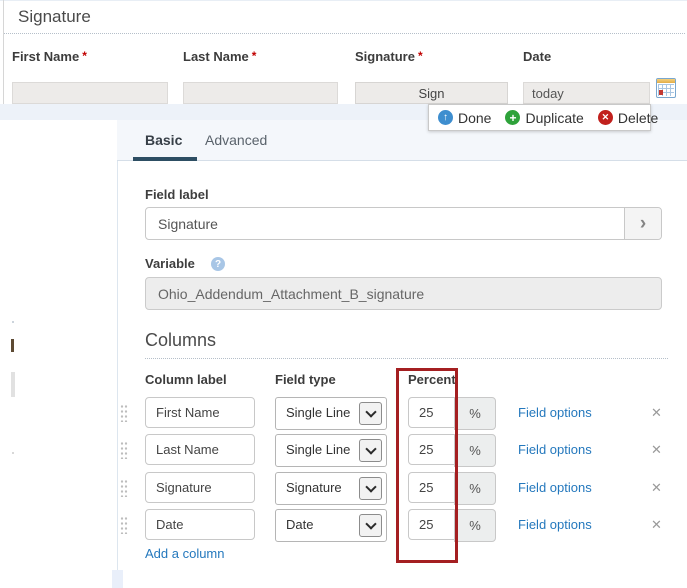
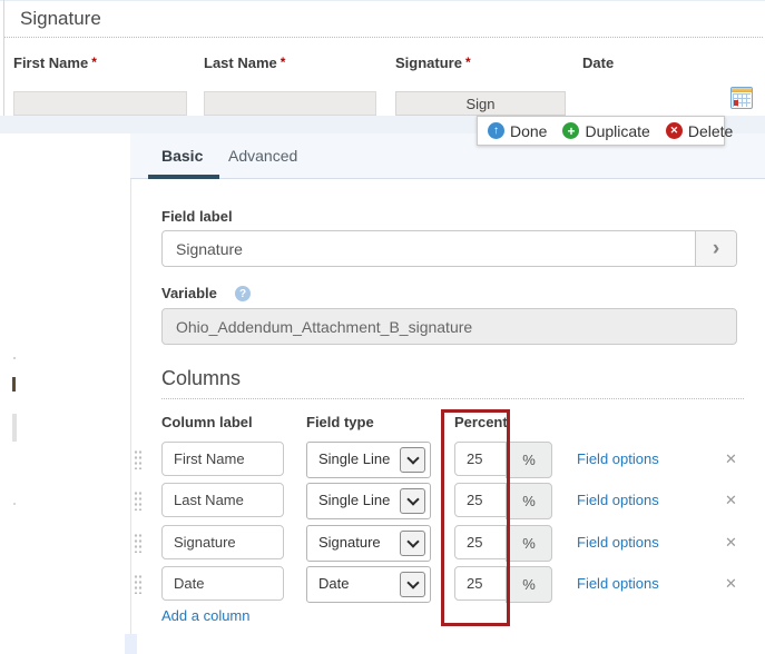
  Signature
  First Name *
  Last Name *
  Signature *
  Date
  Sign
- today
  ↑
  Done
  +
  Duplicate
  ✕
  Delete
  Basic
  Advanced
  Field label
  Signature
  ›
  Variable
  ?
  Ohio_Addendum_Attachment_B_signature
  Columns
  Column label
  Field type
  Percent
  First Name
  Single Line
  25
  %
  Field options
  ✕
  Last Name
  Single Line
  25
  %
  Field options
  ✕
  Signature
  Signature
  25
  %
  Field options
  ✕
  Date
  Date
  25
  %
  Field options
  ✕
  Add a column
